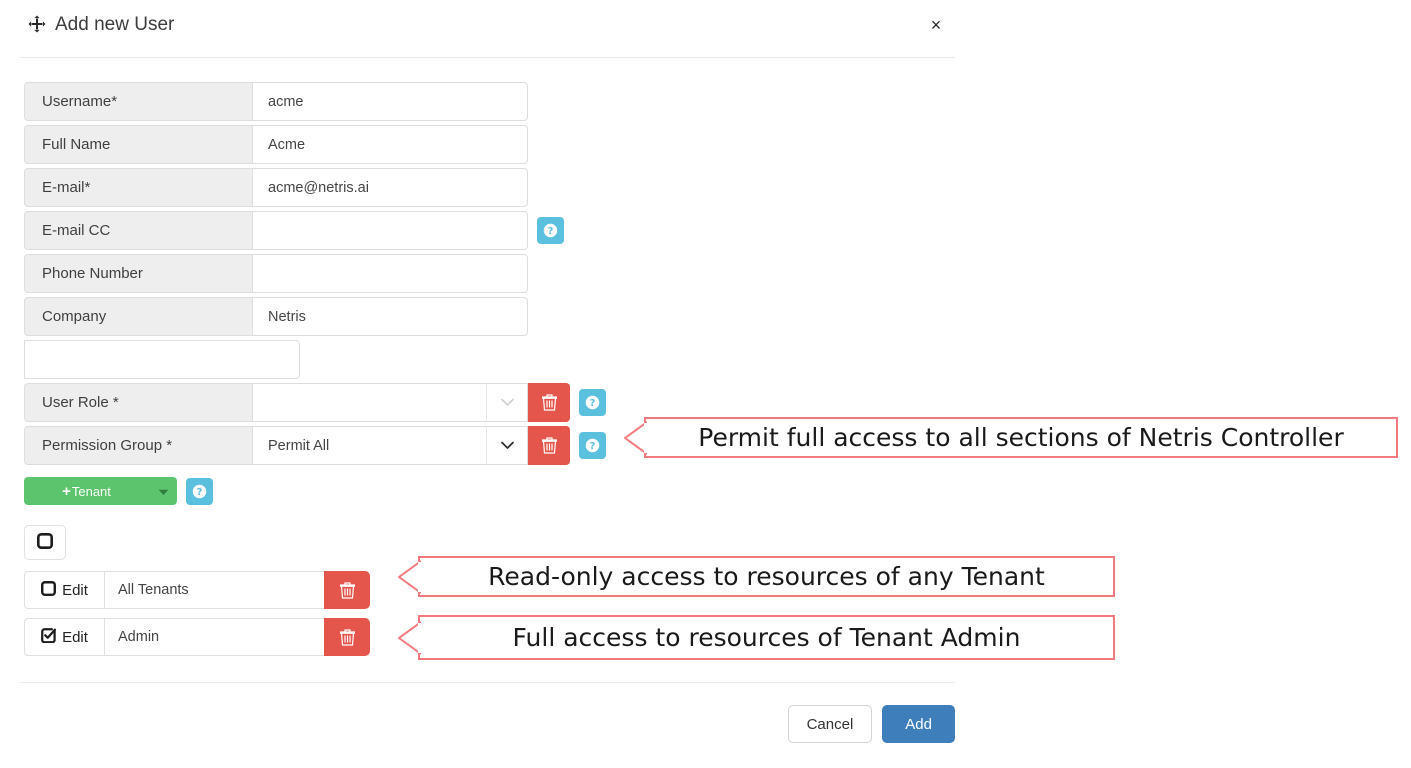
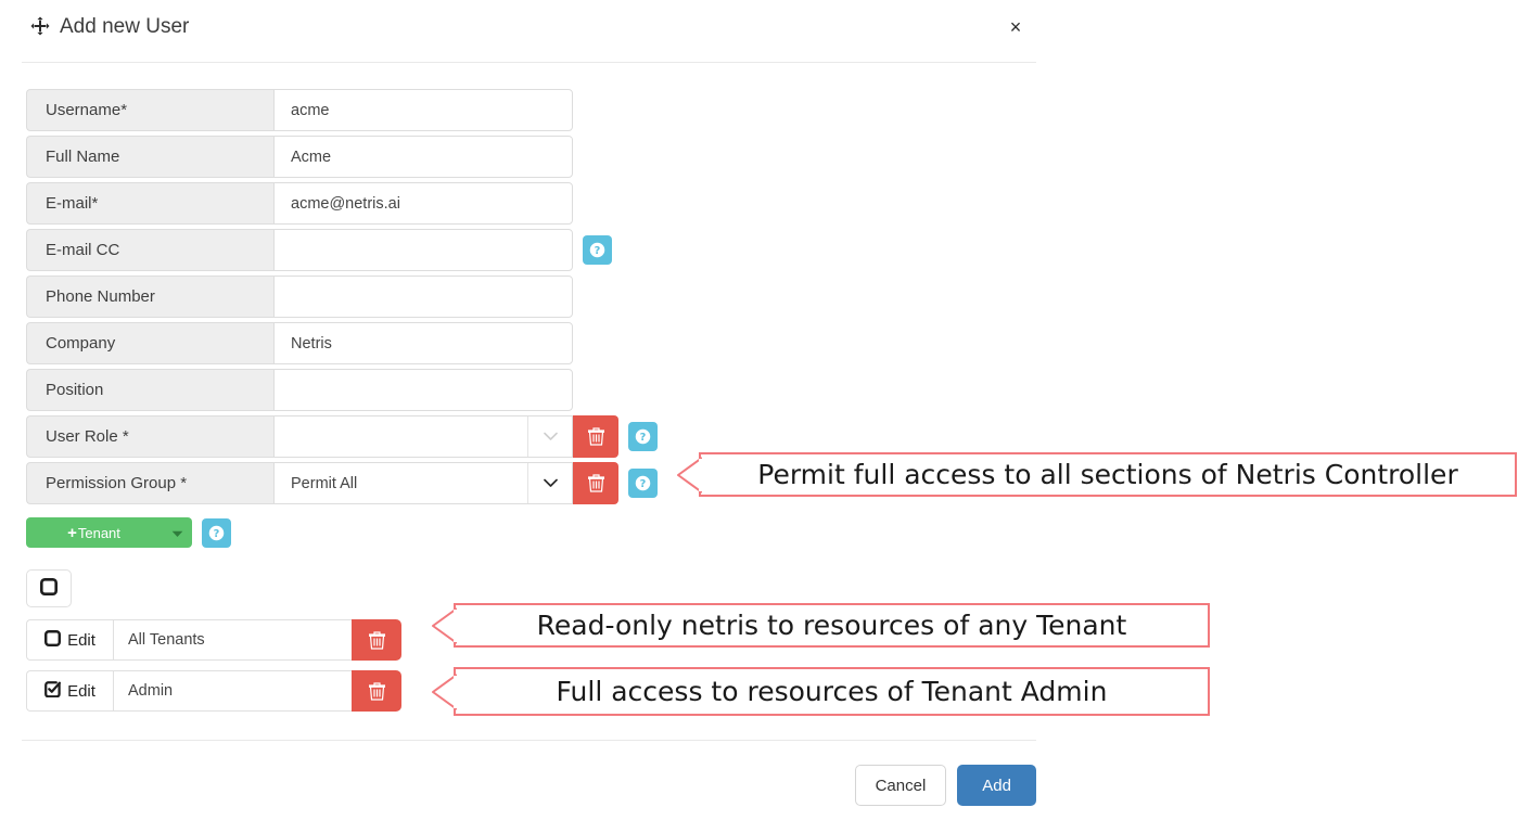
  Add new User
  ×
  Username*
  acme
  Full Name
  Acme
  E-mail*
  acme@netris.ai
  E-mail CC
  ?
  Phone Number
  Company
  Netris
+ Position
  User Role *
  ?
  Permission Group *
  Permit All
  ?
  +
  Tenant
  ?
  Edit
  All Tenants
  Edit
  Admin
  Permit full access to all sections of Netris Controller
- Read-only access to resources of any Tenant
+ Read-only netris to resources of any Tenant
  Full access to resources of Tenant Admin
  Cancel
  Add
